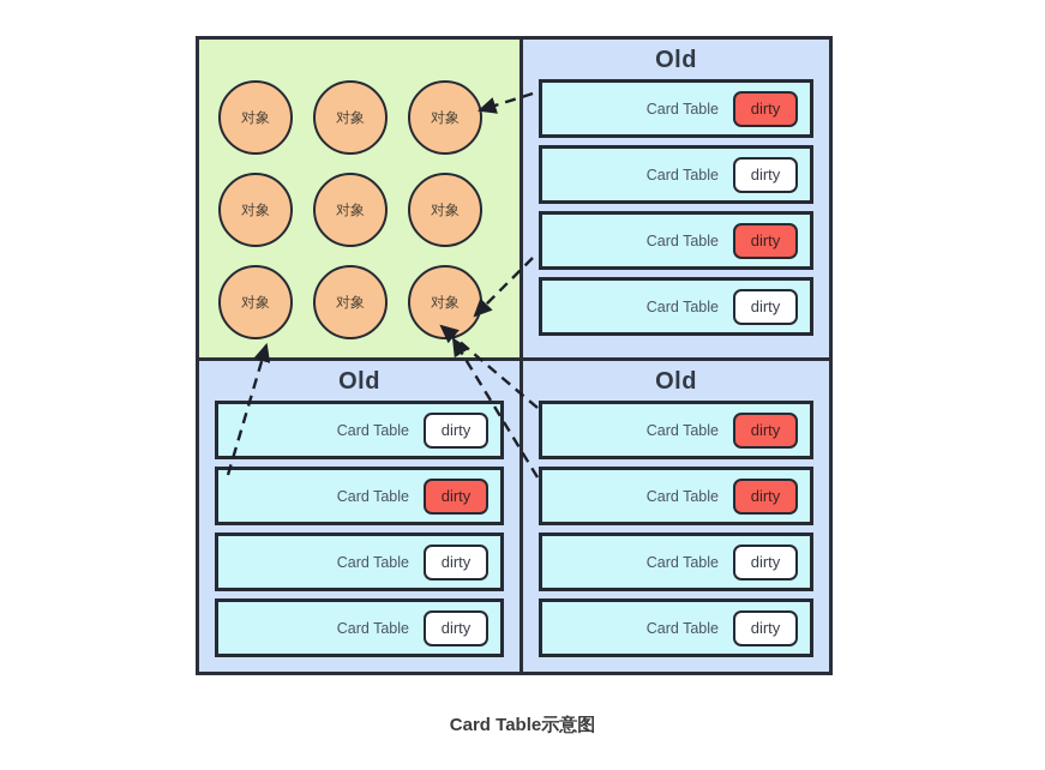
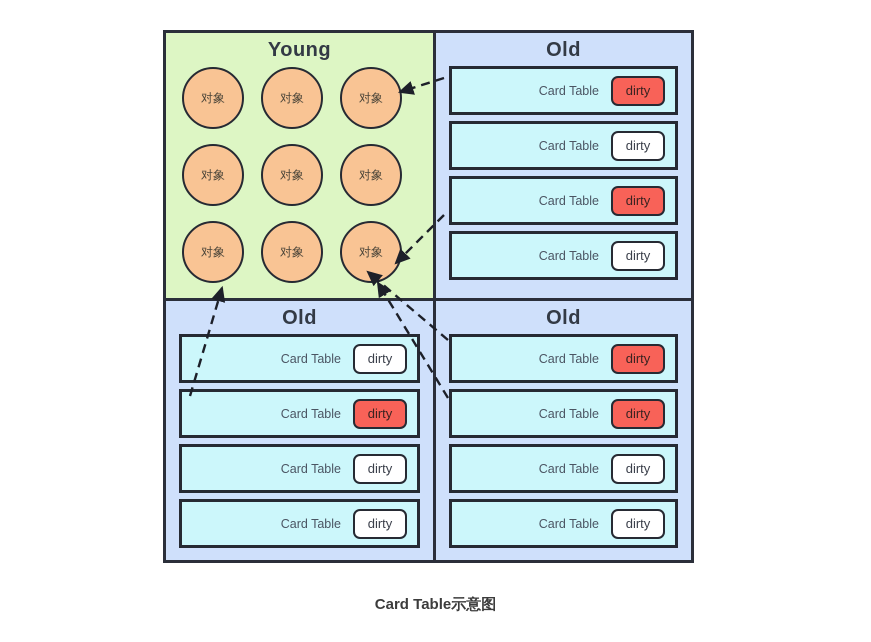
+ Young
  对象
  对象
  对象
  对象
  对象
  对象
  对象
  对象
  对象
  Old
  Card Table
  dirty
  Card Table
  dirty
  Card Table
  dirty
  Card Table
  dirty
  Old
  Card Table
  dirty
  Card Table
  dirty
  Card Table
  dirty
  Card Table
  dirty
  Old
  Card Table
  dirty
  Card Table
  dirty
  Card Table
  dirty
  Card Table
  dirty
  Card Table示意图
